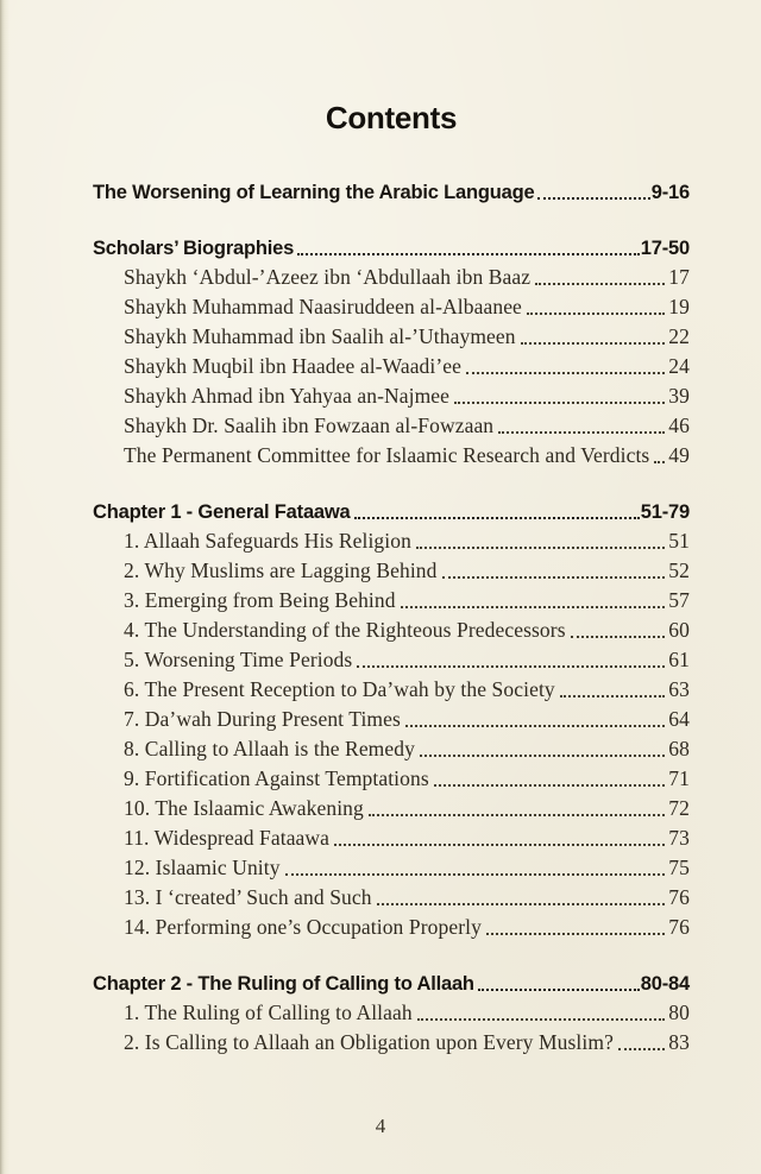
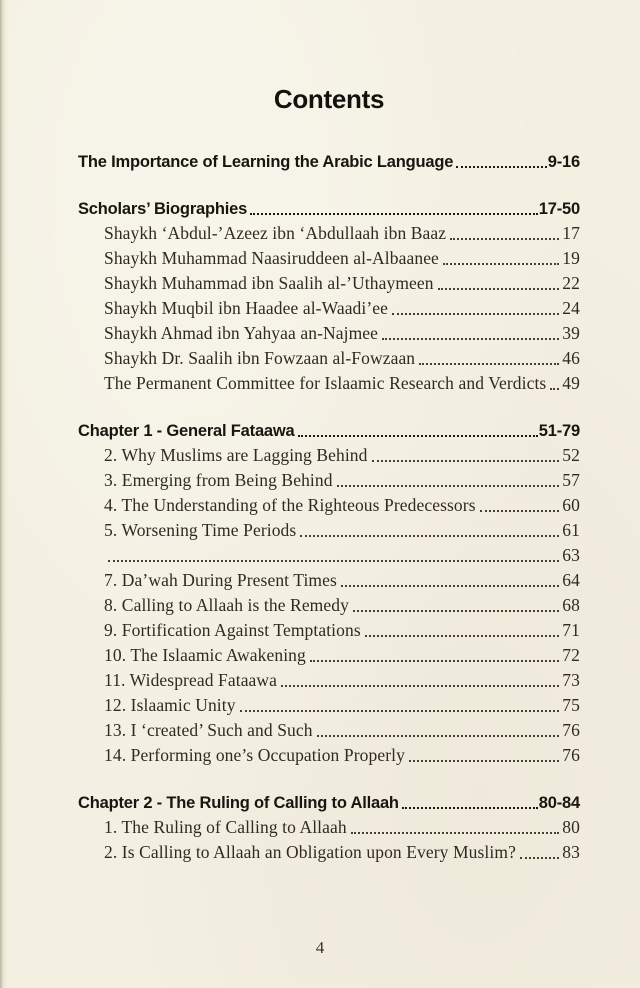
  Contents
- The Worsening of Learning the Arabic Language
+ The Importance of Learning the Arabic Language
  9-16
  Scholars’ Biographies
  17-50
  Shaykh ‘Abdul-’Azeez ibn ‘Abdullaah ibn Baaz
  17
  Shaykh Muhammad Naasiruddeen al-Albaanee
  19
  Shaykh Muhammad ibn Saalih al-’Uthaymeen
  22
  Shaykh Muqbil ibn Haadee al-Waadi’ee
  24
  Shaykh Ahmad ibn Yahyaa an-Najmee
  39
  Shaykh Dr. Saalih ibn Fowzaan al-Fowzaan
  46
  The Permanent Committee for Islaamic Research and Verdicts
  49
  Chapter 1 - General Fataawa
  51-79
- 1. Allaah Safeguards His Religion
- 51
  2. Why Muslims are Lagging Behind
  52
  3. Emerging from Being Behind
  57
  4. The Understanding of the Righteous Predecessors
  60
  5. Worsening Time Periods
  61
- 6. The Present Reception to Da’wah by the Society
  63
  7. Da’wah During Present Times
  64
  8. Calling to Allaah is the Remedy
  68
  9. Fortification Against Temptations
  71
  10. The Islaamic Awakening
  72
  11. Widespread Fataawa
  73
  12. Islaamic Unity
  75
  13. I ‘created’ Such and Such
  76
  14. Performing one’s Occupation Properly
  76
  Chapter 2 - The Ruling of Calling to Allaah
  80-84
  1. The Ruling of Calling to Allaah
  80
  2. Is Calling to Allaah an Obligation upon Every Muslim?
  83
  4
